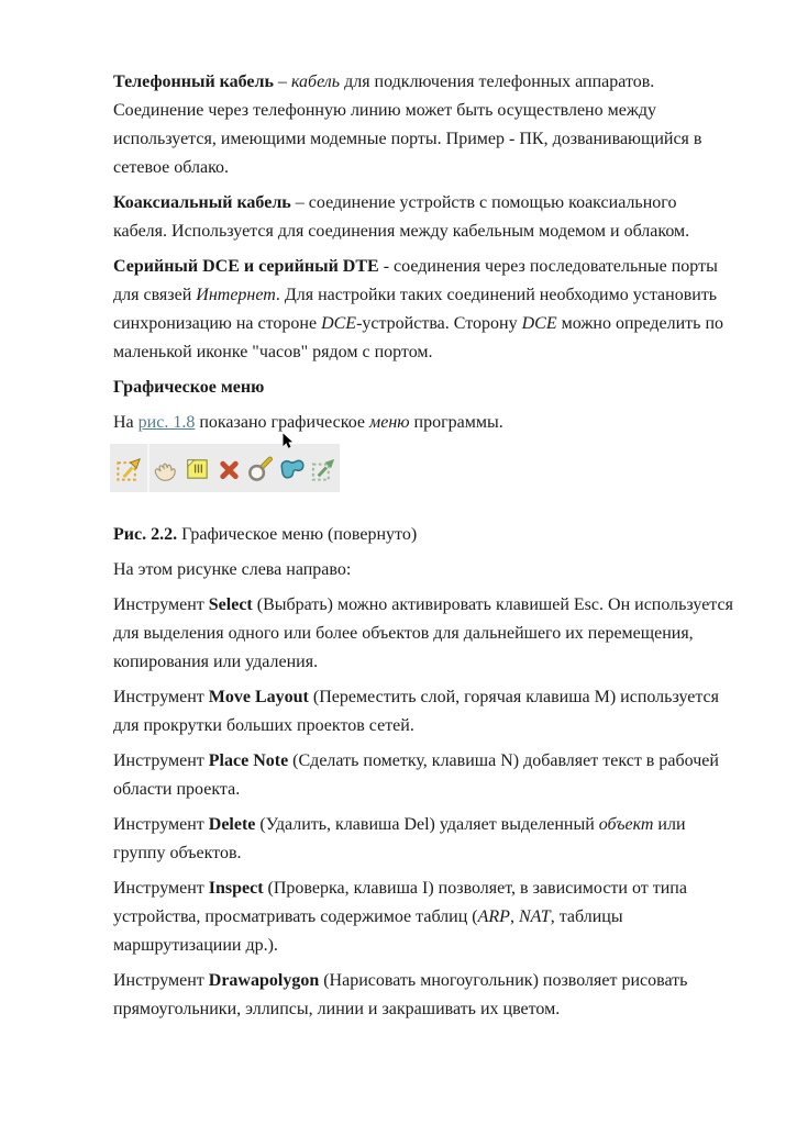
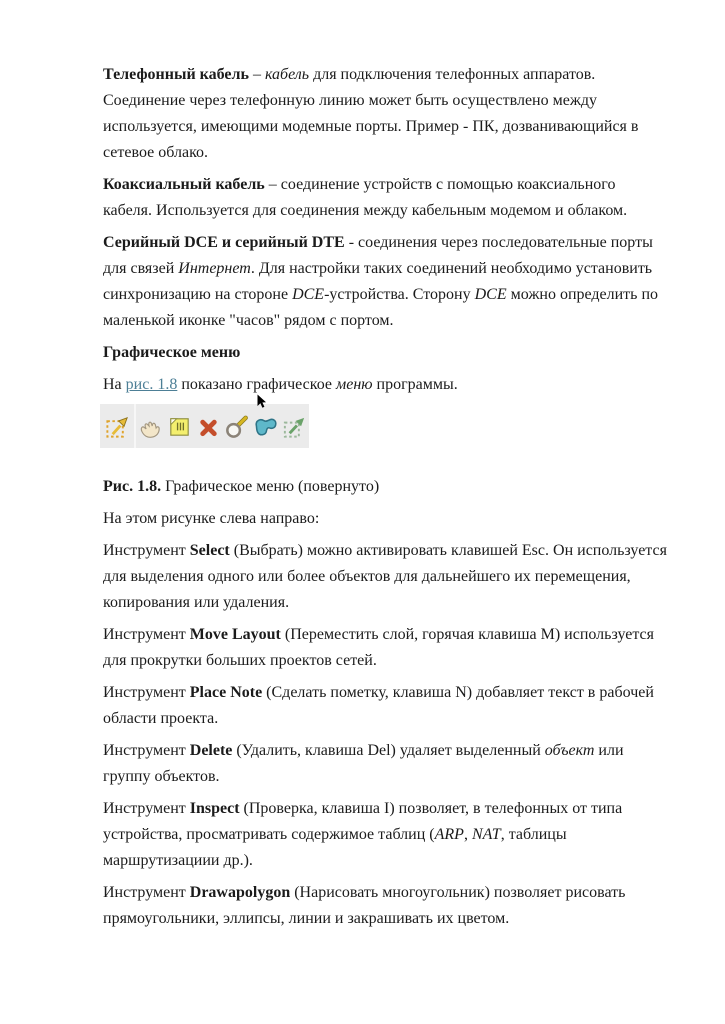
  Телефонный кабель – кабель для подключения телефонных аппаратов. Соединение через телефонную линию может быть осуществлено между используется, имеющими модемные порты. Пример - ПК, дозванивающийся в сетевое облако.
  Коаксиальный кабель – соединение устройств с помощью коаксиального кабеля. Используется для соединения между кабельным модемом и облаком.
  Серийный DCE и серийный DTE - соединения через последовательные порты для связей Интернет. Для настройки таких соединений необходимо установить синхронизацию на стороне DCE-устройства. Сторону DCE можно определить по маленькой иконке "часов" рядом с портом.
  Графическое меню
  На рис. 1.8 показано графическое меню программы.
- Рис. 2.2. Графическое меню (повернуто)
+ Рис. 1.8. Графическое меню (повернуто)
  На этом рисунке слева направо:
  Инструмент Select (Выбрать) можно активировать клавишей Esc. Он используется для выделения одного или более объектов для дальнейшего их перемещения, копирования или удаления.
  Инструмент Move Layout (Переместить слой, горячая клавиша M) используется для прокрутки больших проектов сетей.
  Инструмент Place Note (Сделать пометку, клавиша N) добавляет текст в рабочей области проекта.
  Инструмент Delete (Удалить, клавиша Del) удаляет выделенный объект или группу объектов.
- Инструмент Inspect (Проверка, клавиша I) позволяет, в зависимости от типа устройства, просматривать содержимое таблиц (ARP, NAT, таблицы маршрутизациии др.).
+ Инструмент Inspect (Проверка, клавиша I) позволяет, в телефонных от типа устройства, просматривать содержимое таблиц (ARP, NAT, таблицы маршрутизациии др.).
  Инструмент Drawapolygon (Нарисовать многоугольник) позволяет рисовать прямоугольники, эллипсы, линии и закрашивать их цветом.
